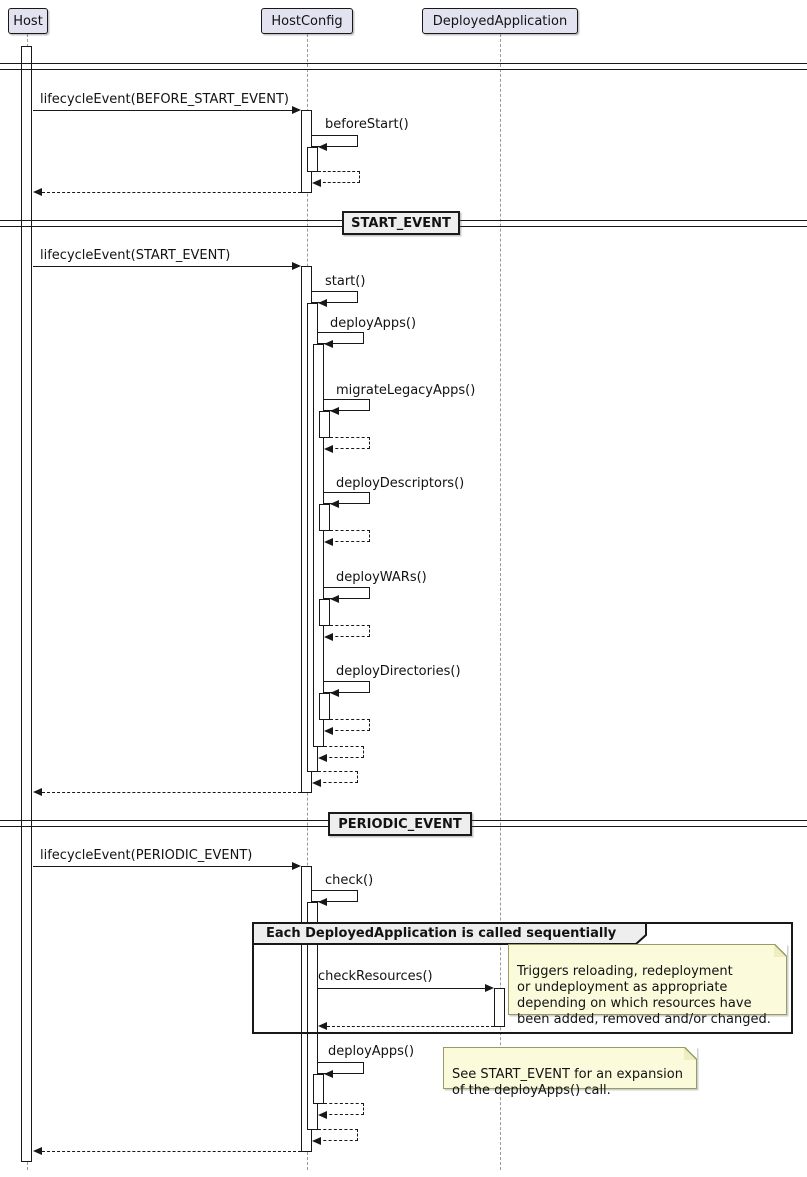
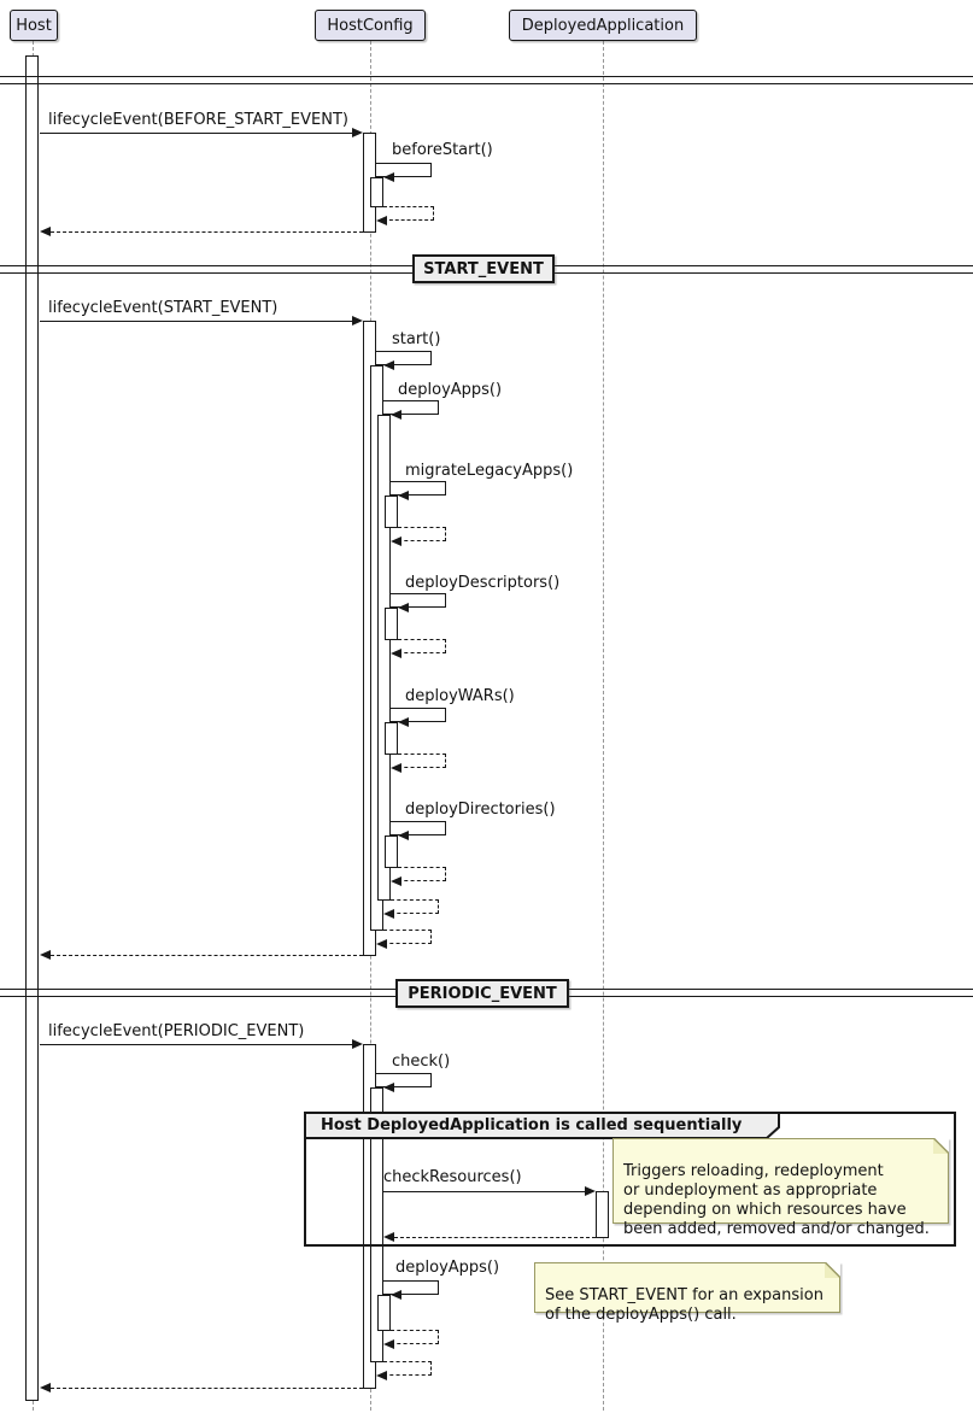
  lifecycleEvent(BEFORE_START_EVENT)
  beforeStart()
  lifecycleEvent(START_EVENT)
  start()
  deployApps()
  migrateLegacyApps()
  deployDescriptors()
  deployWARs()
  deployDirectories()
  lifecycleEvent(PERIODIC_EVENT)
  check()
- Each DeployedApplication is called sequentially
+ Host DeployedApplication is called sequentially
  checkResources()
  Triggers reloading, redeployment
  or undeployment as appropriate
  depending on which resources have
  been added, removed and/or changed.
  deployApps()
  See START_EVENT for an expansion
  of the deployApps() call.
  START_EVENT
  PERIODIC_EVENT
  Host
  HostConfig
  DeployedApplication
